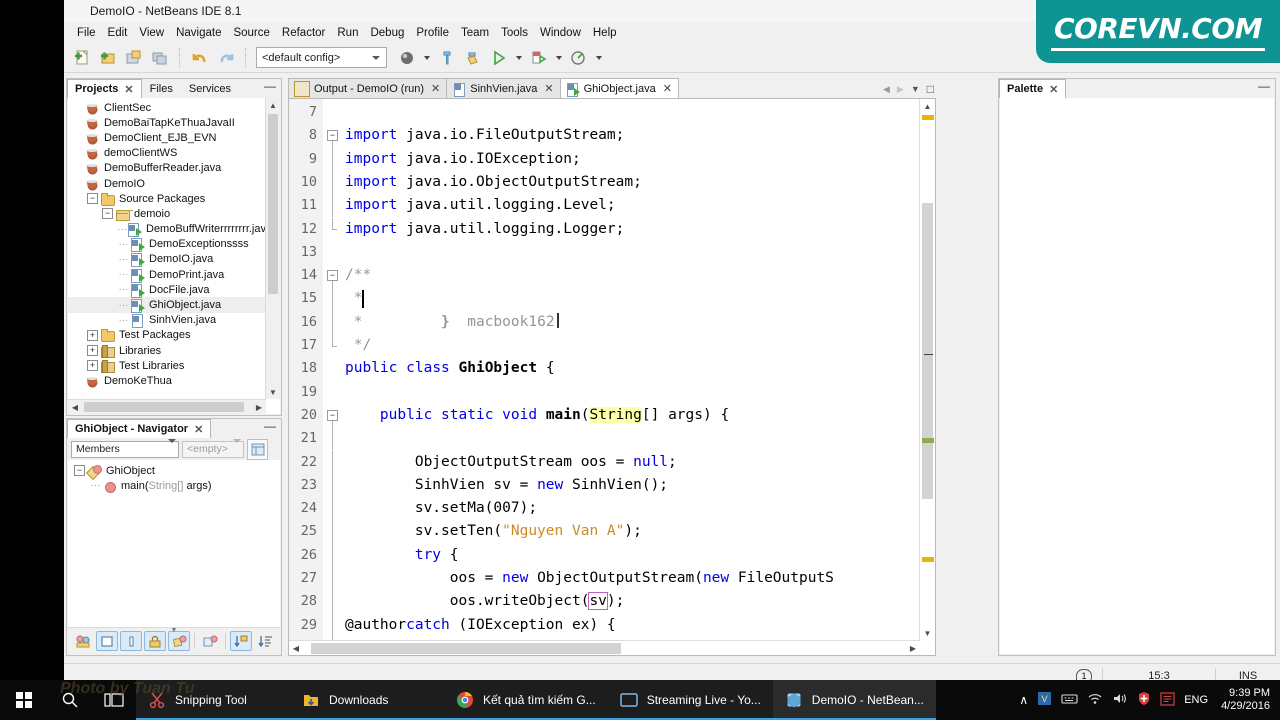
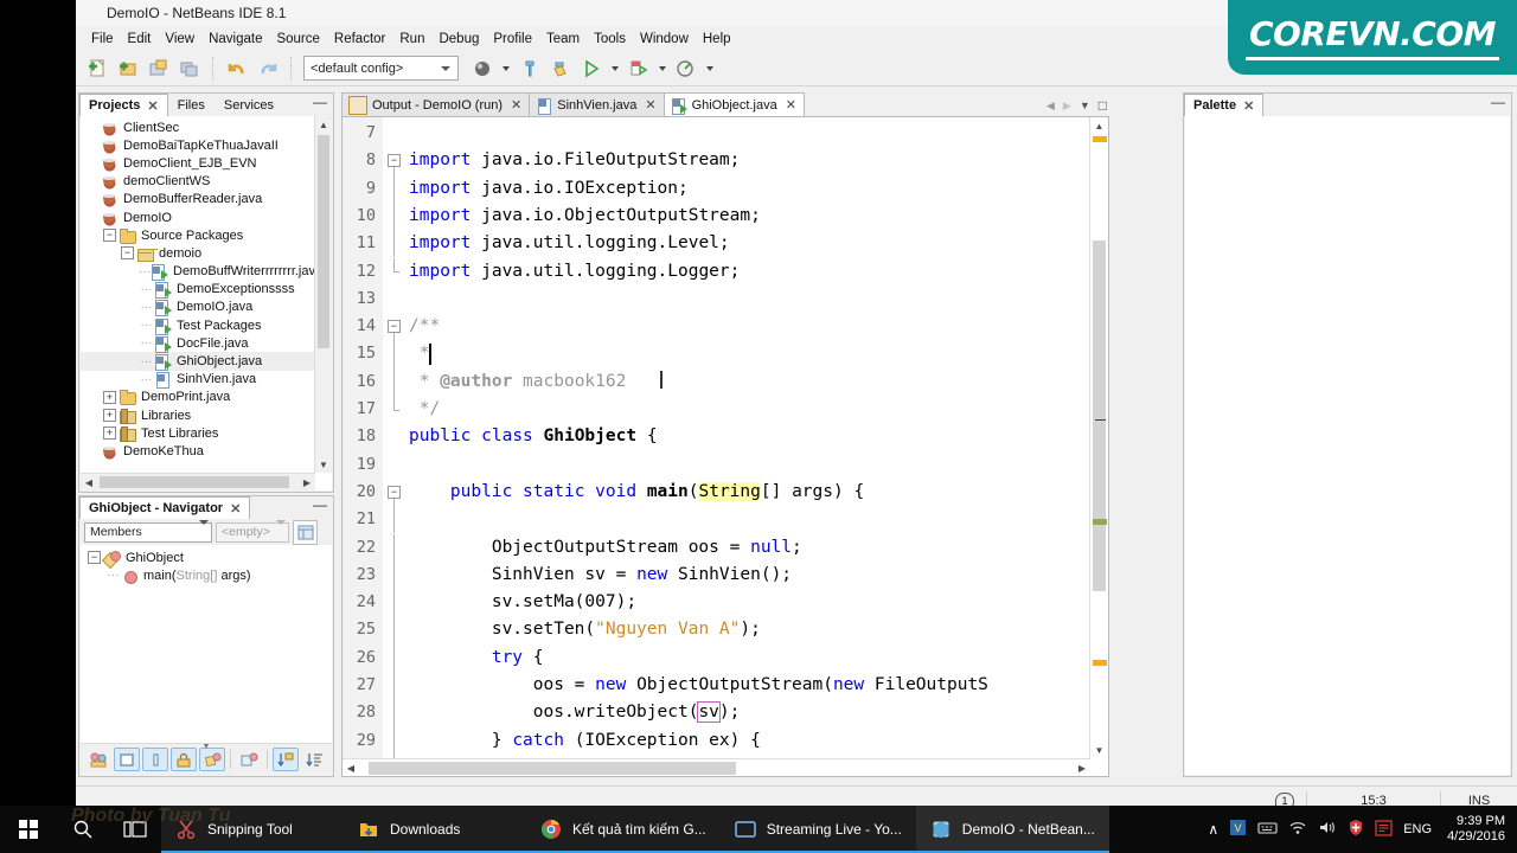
  DemoIO - NetBeans IDE 8.1
  File
  Edit
  View
  Navigate
  Source
  Refactor
  Run
  Debug
  Profile
  Team
  Tools
  Window
  Help
  <default config>
  Projects
  ✕
  Files
  Services
  —
  ClientSec
  DemoBaiTapKeThuaJavaII
  DemoClient_EJB_EVN
  demoClientWS
  DemoBufferReader.java
  DemoIO
  −
  Source Packages
  −
  demoio
  ···
  DemoBuffWriterrrrrrrr.jav
  ···
  DemoExceptionssss
  ···
  DemoIO.java
  ···
- DemoPrint.java
+ Test Packages
  ···
  DocFile.java
  ···
  GhiObject.java
  ···
  SinhVien.java
  +
- Test Packages
+ DemoPrint.java
  +
  Libraries
  +
  Test Libraries
  DemoKeThua
  ▲
  ▼
  ◀
  ▶
  GhiObject - Navigator
  ✕
  —
  Members
  <empty>
  −
  GhiObject
  ···
  main(String[] args)
  Output - DemoIO (run)
  ✕
  SinhVien.java
  ✕
  GhiObject.java
  ✕
  ◀
  ▶
  ▼
  □
  7
  8
  9
  10
  11
  12
  13
  14
  15
  16
  17
  18
  19
  20
  21
  22
  23
  24
  25
  26
  27
  28
  29
  −
  −
  −
  import java.io.FileOutputStream;
  import java.io.IOException;
  import java.io.ObjectOutputStream;
  import java.util.logging.Level;
  import java.util.logging.Logger;
  /**
  *
- * } macbook162
+ * @author macbook162
  */
  public class GhiObject {
  public static void main(String[] args) {
  ObjectOutputStream oos = null;
  SinhVien sv = new SinhVien();
  sv.setMa(007);
  sv.setTen("Nguyen Van A");
  try {
  oos = new ObjectOutputStream(new FileOutputS
  oos.writeObject(sv);
- @authorcatch (IOException ex) {
+ } catch (IOException ex) {
  ▲
  ▼
  ◀
  ▶
  Palette
  ✕
  —
  1
  15:3
  INS
  COREVN.COM
  Snipping Tool
  Downloads
  Kết quả tìm kiếm G...
  Streaming Live - Yo...
  DemoIO - NetBean...
  ∧
  V
  ENG
  9:39 PM
  4/29/2016
  Photo by Tuan Tu
